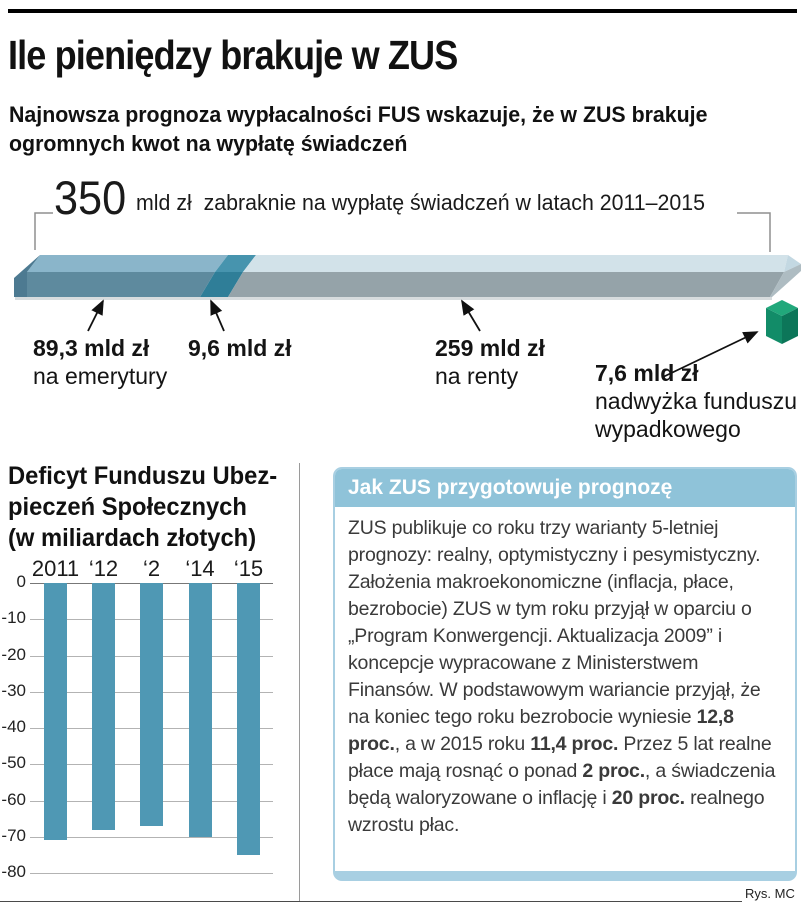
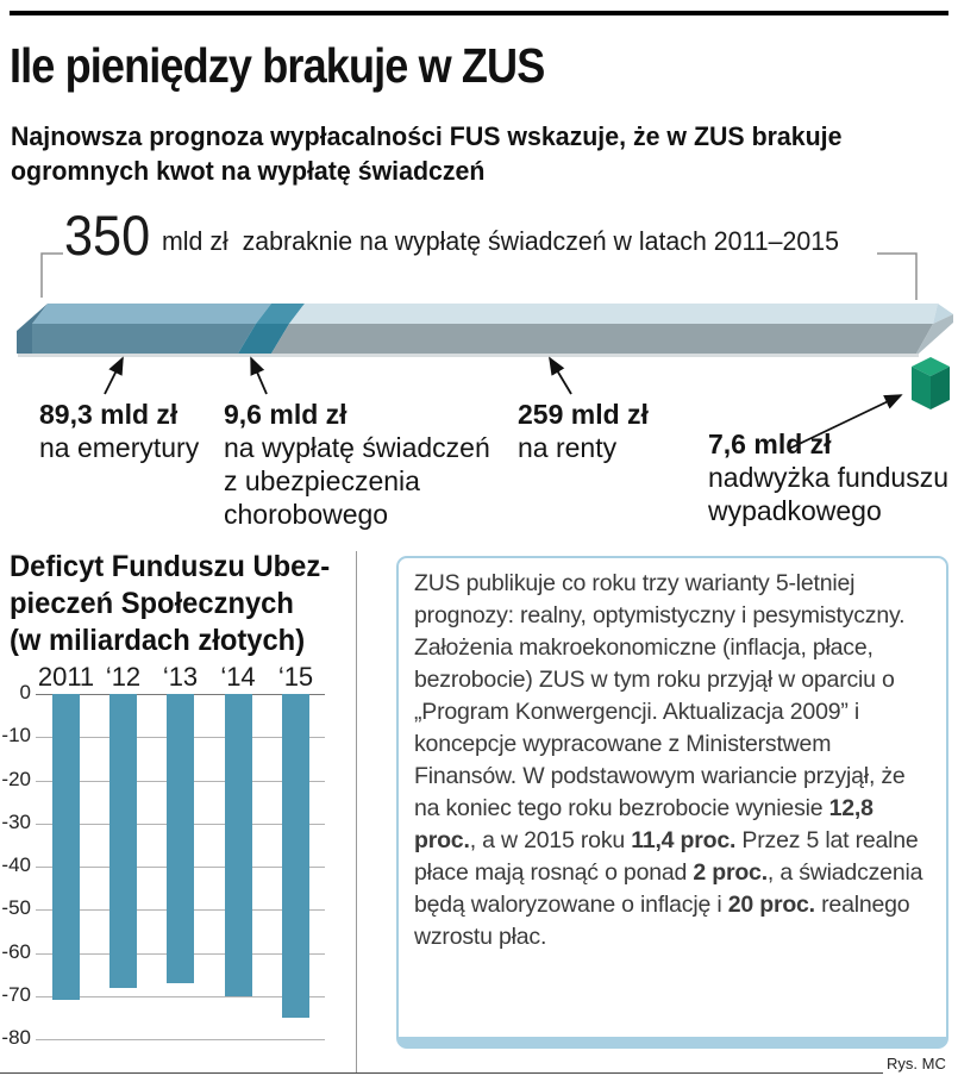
  Ile pieniędzy brakuje w ZUS
  Najnowsza prognoza wypłacalności FUS wskazuje, że w ZUS brakuje
  ogromnych kwot na wypłatę świadczeń
  350
  mld zł zabraknie na wypłatę świadczeń w latach 2011–2015
  89,3 mld zł
  na emerytury
  9,6 mld zł
+ na wypłatę świadczeń
+ z ubezpieczenia
+ chorobowego
  259 mld zł
  na renty
  7,6 mld zł
  nadwyżka funduszu
  wypadkowego
  Deficyt Funduszu Ubez-
  pieczeń Społecznych
  (w miliardach złotych)
  0
  -10
  -20
  -30
  -40
  -50
  -60
  -70
  -80
  2011
  ‘12
- ‘2
+ ‘13
  ‘14
  ‘15
- Jak ZUS przygotowuje prognozę
  ZUS publikuje co roku trzy warianty 5-letniej prognozy: realny, optymistyczny i pesymistyczny. Założenia makroekonomiczne (inflacja, płace, bezrobocie) ZUS w tym roku przyjął w oparciu o „Program Konwergencji. Aktualizacja 2009” i koncepcje wypracowane z Ministerstwem Finansów. W podstawowym wariancie przyjął, że na koniec tego roku bezrobocie wyniesie 12,8 proc., a w 2015 roku 11,4 proc. Przez 5 lat realne płace mają rosnąć o ponad 2 proc., a świadczenia będą waloryzowane o inflację i 20 proc. realnego wzrostu płac.
  Rys. MC
